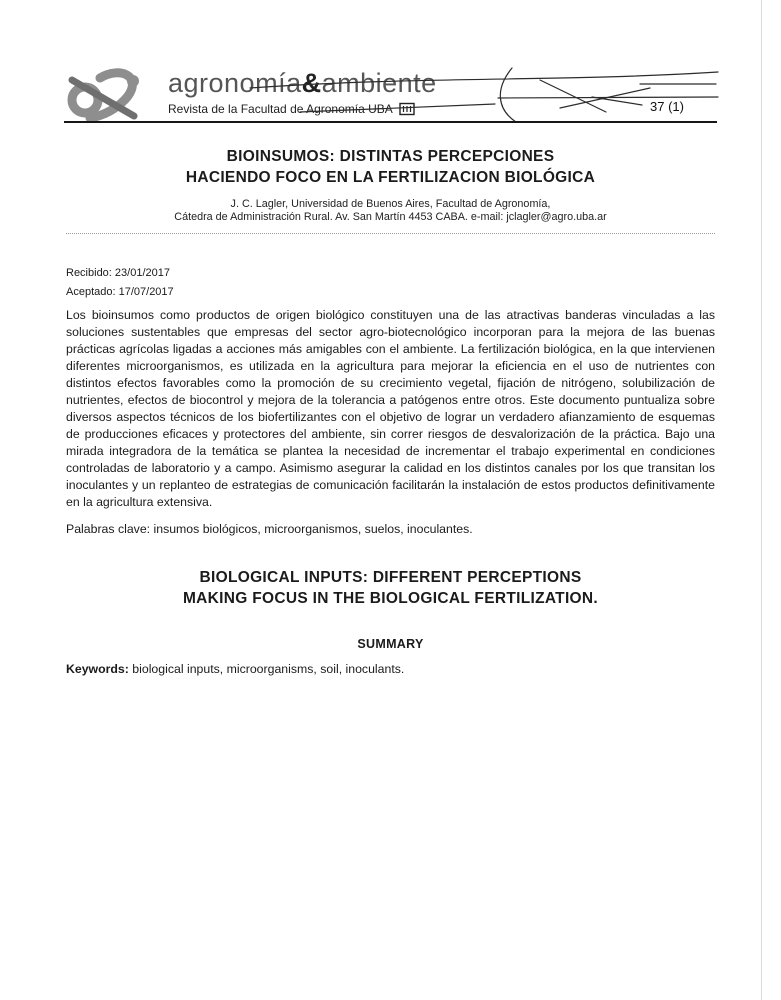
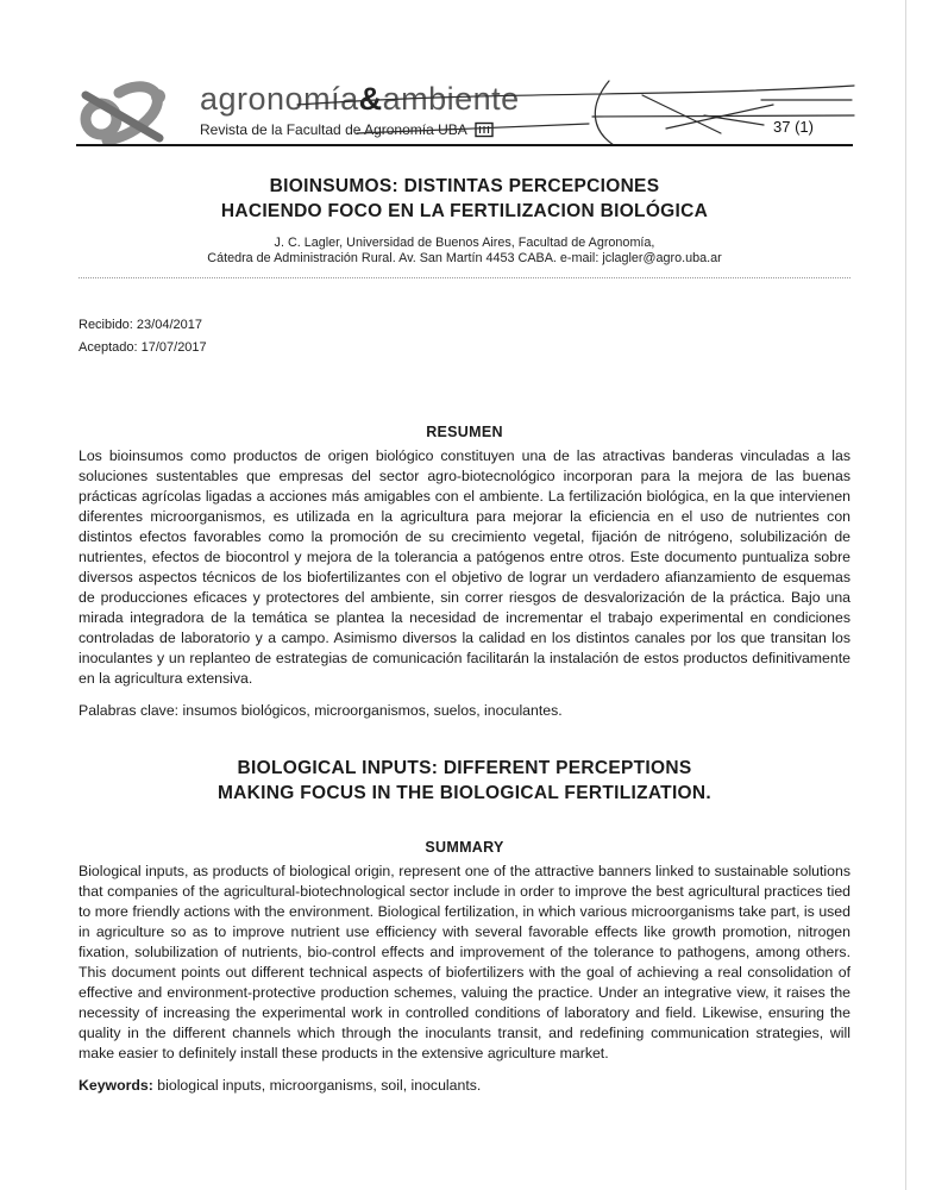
  agronomía& biente
  Revista de la Facultad de AgronomíA
  37 (1)
  BIOINSUMOS: DISTINTAS PERCEPCIONES
  HACIENDO FOCO EN LA FERTILIZACION BIOLÓGICA
  J. C. Lagler, Universidad de Buenos Aires, Facultad de Agronomía,
  Cátedra de Administración Rural. Av. San Martín 4453 CABA. e-mail: jclagler@agro.uba.ar
- Recibido: 23/01/2017
+ Recibido: 23/04/2017
  Aceptado: 17/07/2017
+ RESUMEN
- Los bioinsumos como productos de origen biológico constituyen una de las atractivas banderas vinculadas a las soluciones sustentables que empresas del sector agro-biotecnológico incorporan para la mejora de las buenas prácticas agrícolas ligadas a acciones más amigables con el ambiente. La fertilización biológica, en la que intervienen diferentes microorganismos, es utilizada en la agricultura para mejorar la eficiencia en el uso de nutrientes con distintos efectos favorables como la promoción de su crecimiento vegetal, fijación de nitrógeno, solubilización de nutrientes, efectos de biocontrol y mejora de la tolerancia a patógenos entre otros. Este documento puntualiza sobre diversos aspectos técnicos de los biofertilizantes con el objetivo de lograr un verdadero afianzamiento de esquemas de producciones eficaces y protectores del ambiente, sin correr riesgos de desvalorización de la práctica. Bajo una mirada integradora de la temática se plantea la necesidad de incrementar el trabajo experimental en condiciones controladas de laboratorio y a campo. Asimismo asegurar la calidad en los distintos canales por los que transitan los inoculantes y un replanteo de estrategias de comunicación facilitarán la instalación de estos productos definitivamente en la agricultura extensiva.
+ Los bioinsumos como productos de origen biológico constituyen una de las atractivas banderas vinculadas a las soluciones sustentables que empresas del sector agro-biotecnológico incorporan para la mejora de las buenas prácticas agrícolas ligadas a acciones más amigables con el ambiente. La fertilización biológica, en la que intervienen diferentes microorganismos, es utilizada en la agricultura para mejorar la eficiencia en el uso de nutrientes con distintos efectos favorables como la promoción de su crecimiento vegetal, fijación de nitrógeno, solubilización de nutrientes, efectos de biocontrol y mejora de la tolerancia a patógenos entre otros. Este documento puntualiza sobre diversos aspectos técnicos de los biofertilizantes con el objetivo de lograr un verdadero afianzamiento de esquemas de producciones eficaces y protectores del ambiente, sin correr riesgos de desvalorización de la práctica. Bajo una mirada integradora de la temática se plantea la necesidad de incrementar el trabajo experimental en condiciones controladas de laboratorio y a campo. Asimismo diversos la calidad en los distintos canales por los que transitan los inoculantes y un replanteo de estrategias de comunicación facilitarán la instalación de estos productos definitivamente en la agricultura extensiva.
  Palabras clave: insumos biológicos, microorganismos, suelos, inoculantes.
  BIOLOGICAL INPUTS: DIFFERENT PERCEPTIONS
  MAKING FOCUS IN THE BIOLOGICAL FERTILIZATION.
  SUMMARY
+ Biological inputs, as products of biological origin, represent one of the attractive banners linked to sustainable solutions that companies of the agricultural-biotechnological sector include in order to improve the best agricultural practices tied to more friendly actions with the environment. Biological fertilization, in which various microorganisms take part, is used in agriculture so as to improve nutrient use efficiency with several favorable effects like growth promotion, nitrogen fixation, solubilization of nutrients, bio-control effects and improvement of the tolerance to pathogens, among others. This document points out different technical aspects of biofertilizers with the goal of achieving a real consolidation of effective and environment-protective production schemes, valuing the practice. Under an integrative view, it raises the necessity of increasing the experimental work in controlled conditions of laboratory and field. Likewise, ensuring the quality in the different channels which through the inoculants transit, and redefining communication strategies, will make easier to definitely install these products in the extensive agriculture market.
  Keywords: biological inputs, microorganisms, soil, inoculants.
